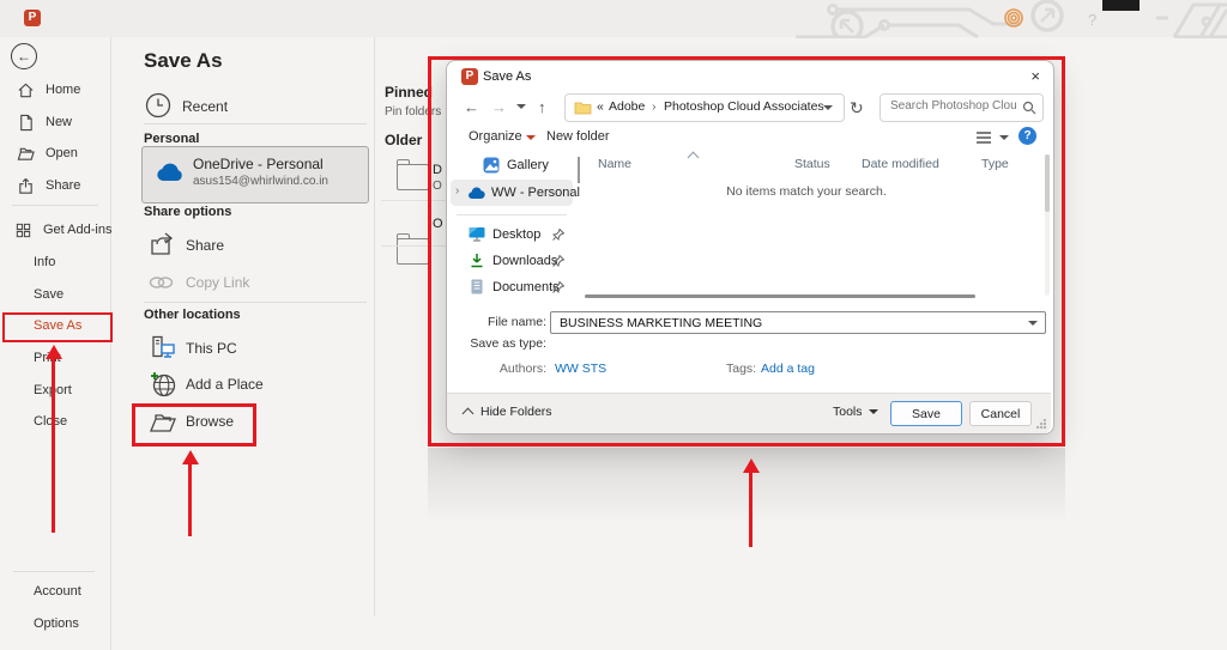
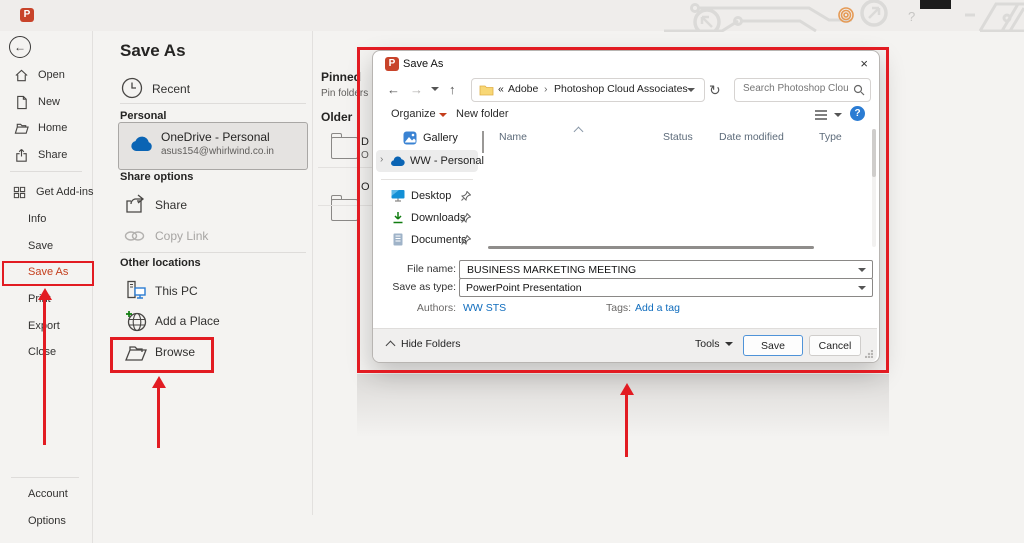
  ?
  P
  ←
- Home
+ Open
  New
- Open
+ Home
  Share
  Get Add-ins
  Info
  Save
  Save As
  Prit
  Exort
  Close
  Account
  Options
  Save As
  Recent
  Personal
  OneDrive - Personal
  asus154@whirlwind.co.in
  Share options
  Share
  Copy Link
  Other locations
  This PC
  Add a Place
  Browse
  Pinned
  Pin folders
  Older
  D
  O
  O
  P
  Save As
  ×
  ←
  →
  ↑
  «
  Adobe
  ›
  Photoshop Cloud Associates
  ↻
  Search Photoshop Clou
  Organize
  New folder
  ?
  Gallery
  ›
  WW - Personal
  Desktop
  Download
  Document
  Name
  Status
  Date modified
  Type
- No items match your search.
  File name:
  BUSINESS MARKETING MEETING
  Save as type:
+ PowerPoint Presentation
  Authors:
  WW STS
  Tags:
  Add a tag
  Hide Folders
  Tools
  Save
  Cancel
